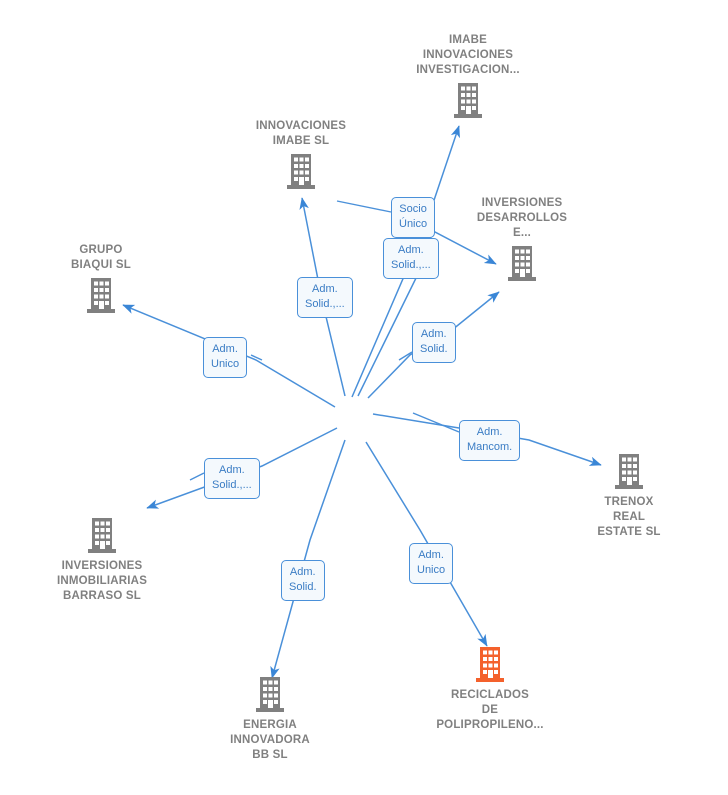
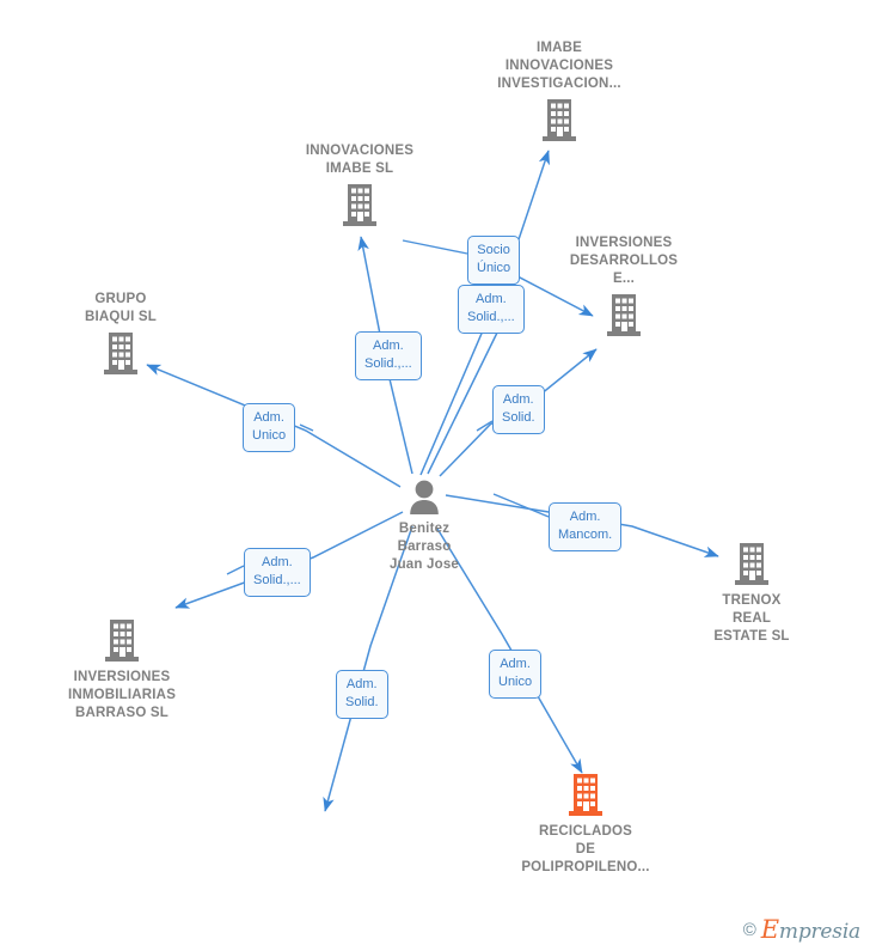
  IMABE
  INNOVACIONES
  INVESTIGACION...
  INNOVACIONES
  IMABE SL
  INVERSIONES
  DESARROLLOS
  E...
  GRUPO
  BIAQUI SL
+ Benitez
+ Barraso
+ Juan Jose
  TRENOX
  REAL
  ESTATE SL
  INVERSIONES
  INMOBILIARIAS
  BARRASO SL
- ENERGIA
- INNOVADORA
- BB SL
  RECICLADOS
  DE
  POLIPROPILENO...
  Socio
  Único
  Adm.
  Solid.,...
  Adm.
  Solid.,...
  Adm.
  Solid.
  Adm.
  Unico
  Adm.
  Mancom.
  Adm.
  Solid.,...
  Adm.
  Solid.
  Adm.
  Unico
+ ©
+ Empresia
